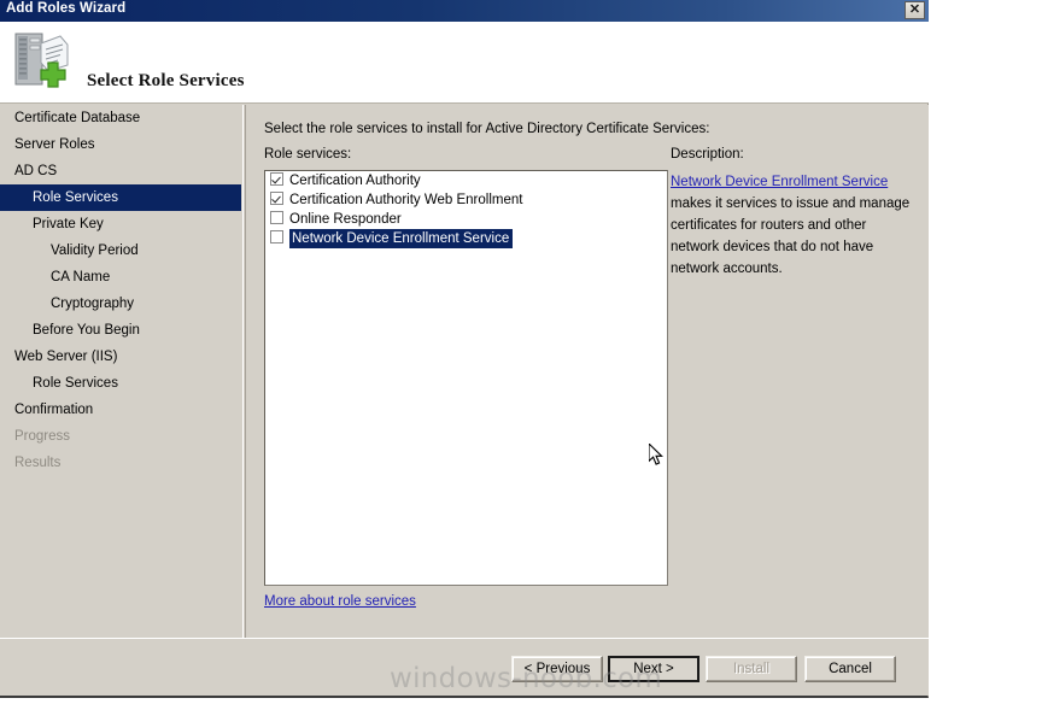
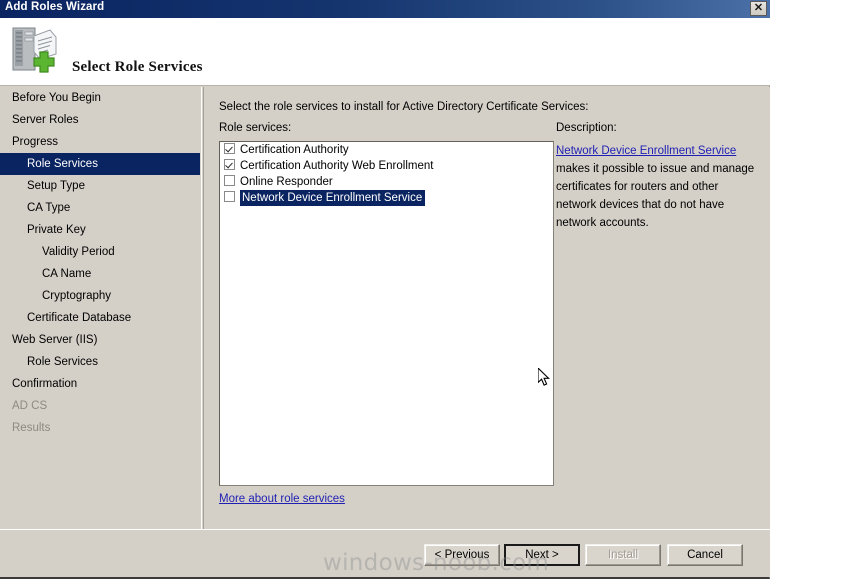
  Add Roles Wizard
  ✕
  Select Role Services
- Certificate Database
+ Before You Begin
  Server Roles
- AD CS
+ Progress
  Role Services
+ Setup Type
+ CA Type
  Private Key
  Validity Period
  CA Name
  Cryptography
- Before You Begin
+ Certificate Database
  Web Server (IIS)
  Role Services
  Confirmation
- Progress
+ AD CS
  Results
  Select the role services to install for Active Directory Certificate Services:
  Role services:
  Description:
  Certification Authority
  Certification Authority Web Enrollment
  Online Responder
  Network Device Enrollment Service
  More about role services
- Network Device Enrollment Service makes it services to issue and manage certificates for routers and other network devices that do not have network accounts.
+ Network Device Enrollment Service makes it possible to issue and manage certificates for routers and other network devices that do not have network accounts.
  < Previous
  Next >
  Install
  Cancel
  windows-noob.com
